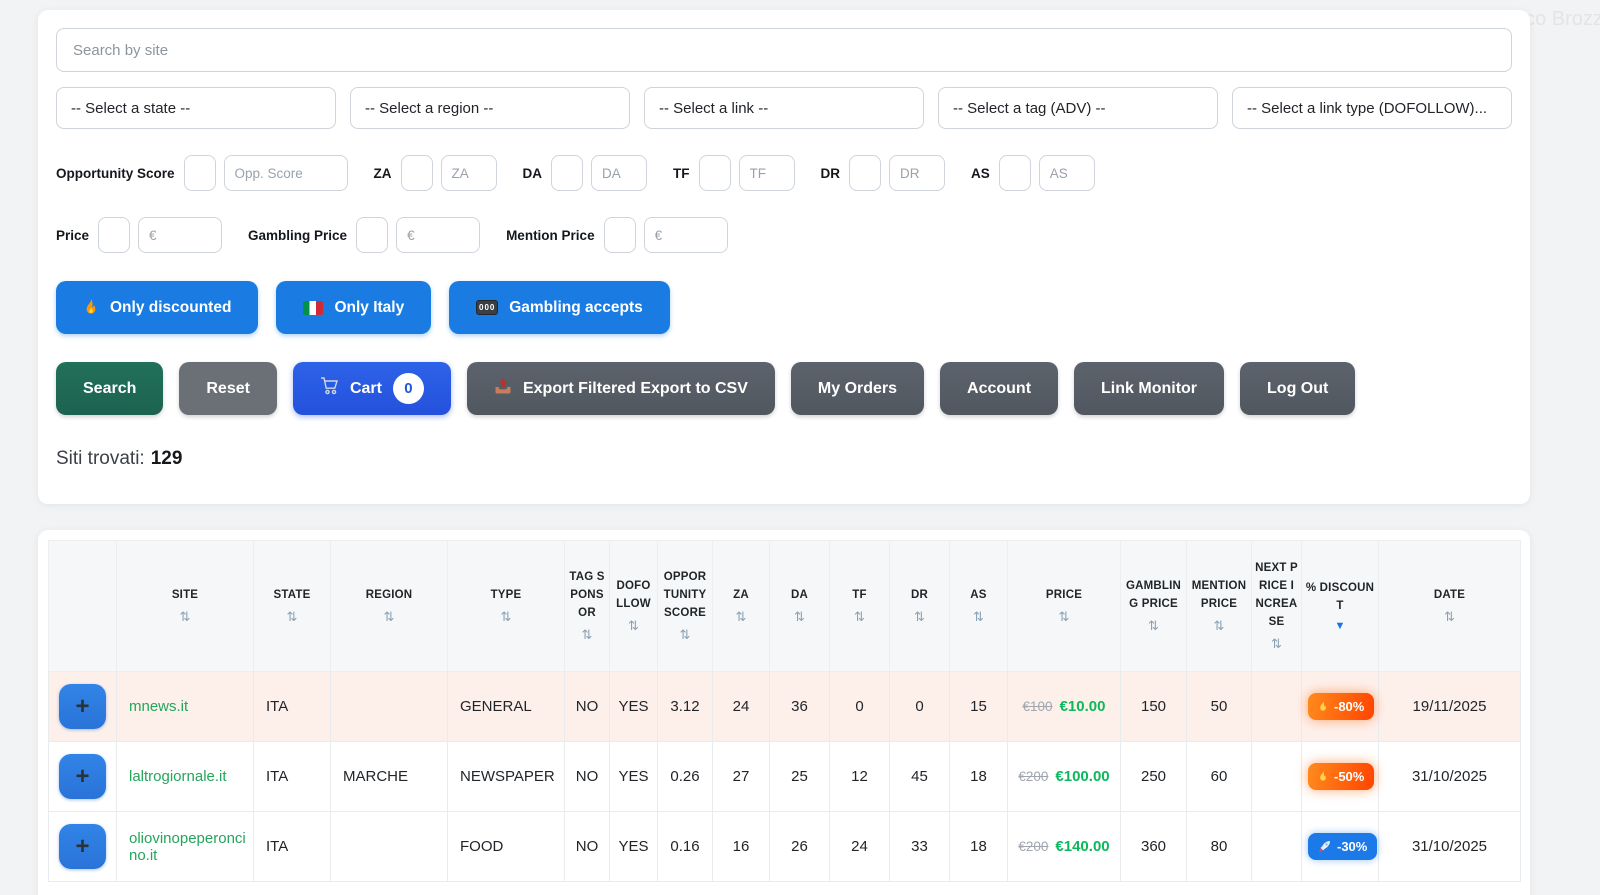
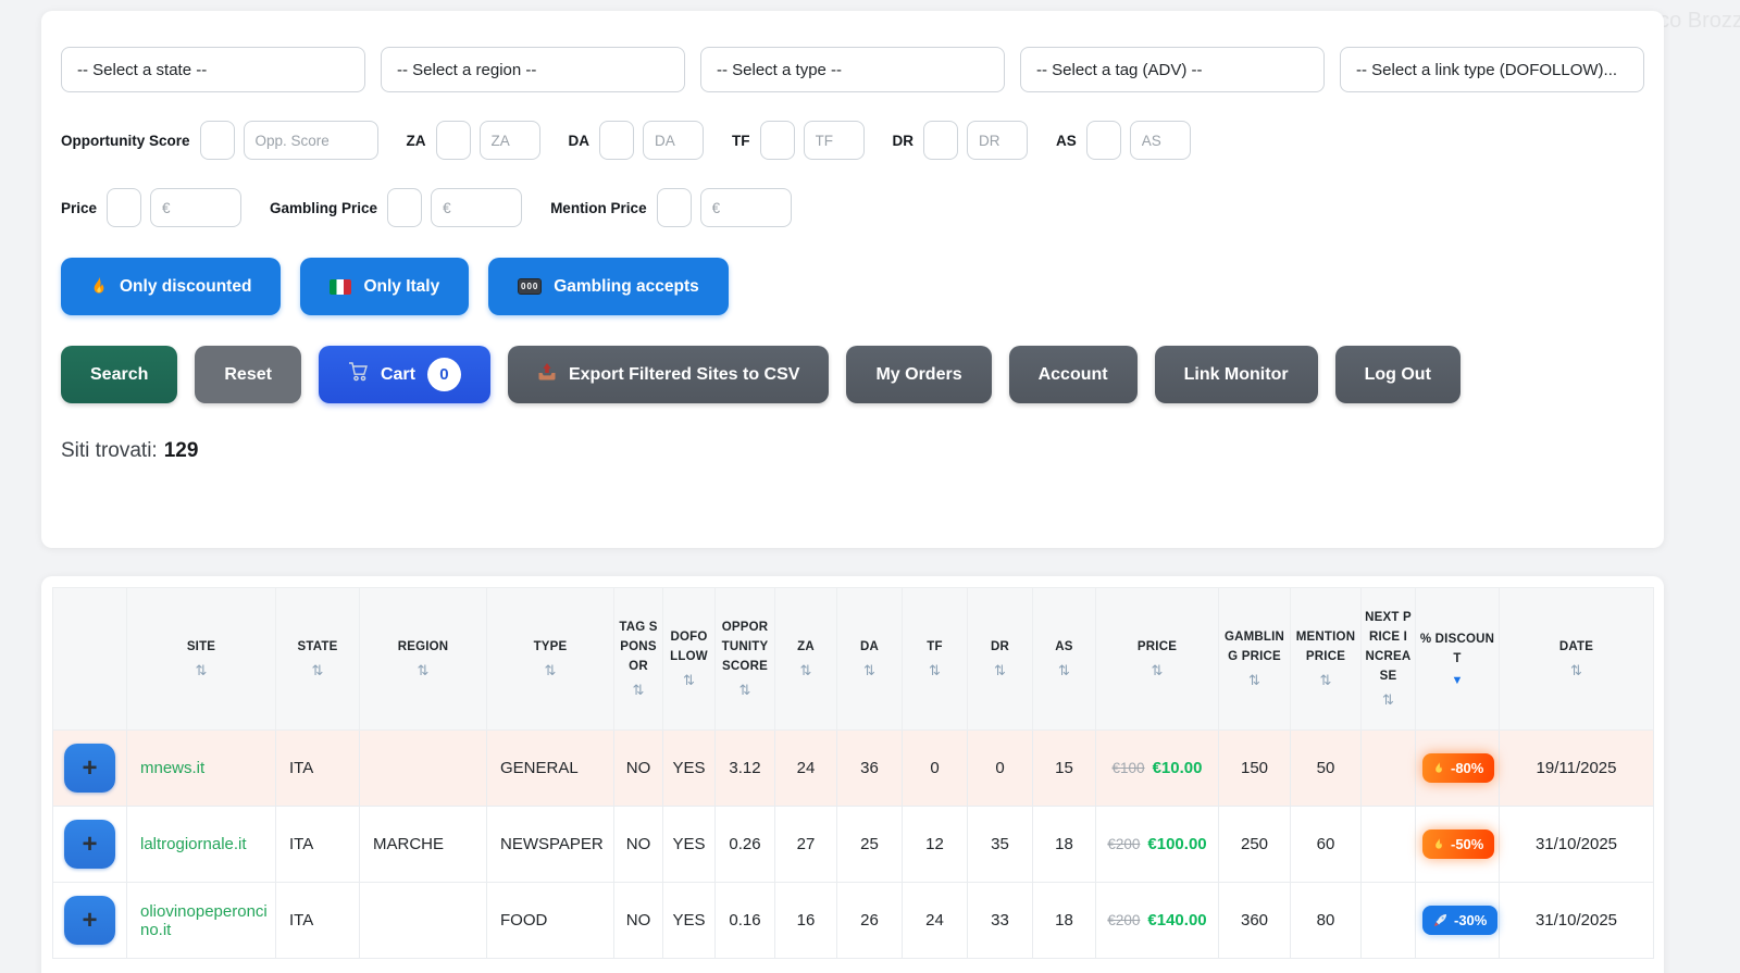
- Search by site
  -- Select a state --
  -- Select a region --
- -- Select a link --
+ -- Select a type --
  -- Select a tag (ADV) --
  -- Select a link type (DOFOLLOW)...
  Opportunity Score
  Opp. Score
  ZA
  ZA
  DA
  DA
  TF
  TF
  DR
  DR
  AS
  AS
  Price
  €
  Gambling Price
  €
  Mention Price
  €
  Only discounted
  Only Italy
  000
  Gambling accepts
  Search
  Reset
  Cart
  0
- Export Filtered Export to CSV
+ Export Filtered Sites to CSV
  My Orders
  Account
  Link Monitor
  Log Out
  Siti trovati: 129
  	SITE⇅	STATE⇅	REGION⇅	TYPE⇅	TAG SPONSOR⇅	DOFOLLOW⇅	OPPORTUNITY SCORE⇅	ZA⇅	DA⇅	TF⇅	DR⇅	AS⇅	PRICE⇅	GAMBLING PRICE⇅	MENTION PRICE⇅	NEXT PRICE INCREASE⇅	% DISCOUNT▼	DATE⇅
  +	mnews.it	ITA		GENERAL	NO	YES	3.12	24	36	0	0	15	€100 €10.00	150	50		-80%	19/11/2025
- +	laltrogiornale.it	ITA	MARCHE	NEWSPAPER	NO	YES	0.26	27	25	12	45	18	€200 €100.00	250	60		-50%	31/10/2025
+ +	laltrogiornale.it	ITA	MARCHE	NEWSPAPER	NO	YES	0.26	27	25	12	35	18	€200 €100.00	250	60		-50%	31/10/2025
  +	oliovinopeperoncino.it	ITA		FOOD	NO	YES	0.16	16	26	24	33	18	€200 €140.00	360	80		-30%	31/10/2025
